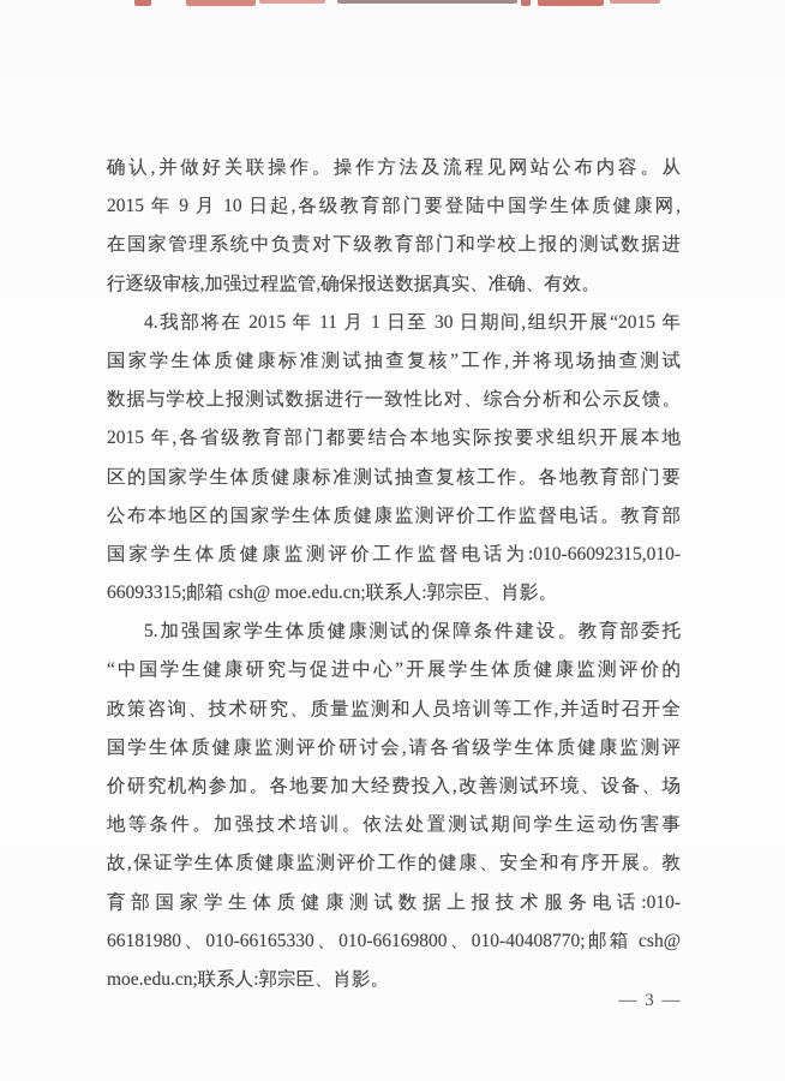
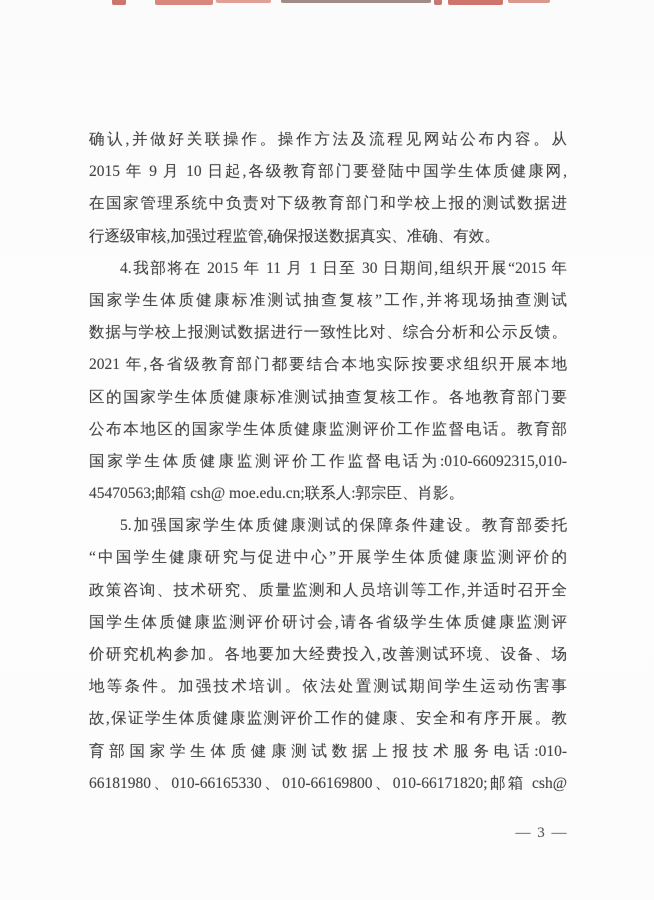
  确认,并做好关联操作。操作方法及流程见网站公布内容。从
  2015 年 9 月 10 日起,各级教育部门要登陆中国学生体质健康网,
  在国家管理系统中负责对下级教育部门和学校上报的测试数据进
  行逐级审核,加强过程监管,确保报送数据真实、准确、有效。
  4.我部将在 2015 年 11 月 1 日至 30 日期间,组织开展“2015 年
  国家学生体质健康标准测试抽查复核”工作,并将现场抽查测试
  数据与学校上报测试数据进行一致性比对、综合分析和公示反馈。
- 2015 年,各省级教育部门都要结合本地实际按要求组织开展本地
+ 2021 年,各省级教育部门都要结合本地实际按要求组织开展本地
  区的国家学生体质健康标准测试抽查复核工作。各地教育部门要
  公布本地区的国家学生体质健康监测评价工作监督电话。教育部
  国家学生体质健康监测评价工作监督电话为:010-66092315,010-
- 66093315;邮箱 csh@ moe.edu.cn;联系人:郭宗臣、肖影。
+ 45470563;邮箱 csh@ moe.edu.cn;联系人:郭宗臣、肖影。
  5.加强国家学生体质健康测试的保障条件建设。教育部委托
  “中国学生健康研究与促进中心”开展学生体质健康监测评价的
  政策咨询、技术研究、质量监测和人员培训等工作,并适时召开全
  国学生体质健康监测评价研讨会,请各省级学生体质健康监测评
  价研究机构参加。各地要加大经费投入,改善测试环境、设备、场
  地等条件。加强技术培训。依法处置测试期间学生运动伤害事
  故,保证学生体质健康监测评价工作的健康、安全和有序开展。教
  育部国家学生体质健康测试数据上报技术服务电话:010-
- 66181980、010-66165330、010-66169800、010-40408770;邮箱 csh@
+ 66181980、010-66165330、010-66169800、010-66171820;邮箱 csh@
- moe.edu.cn;联系人:郭宗臣、肖影。
  — 3 —
